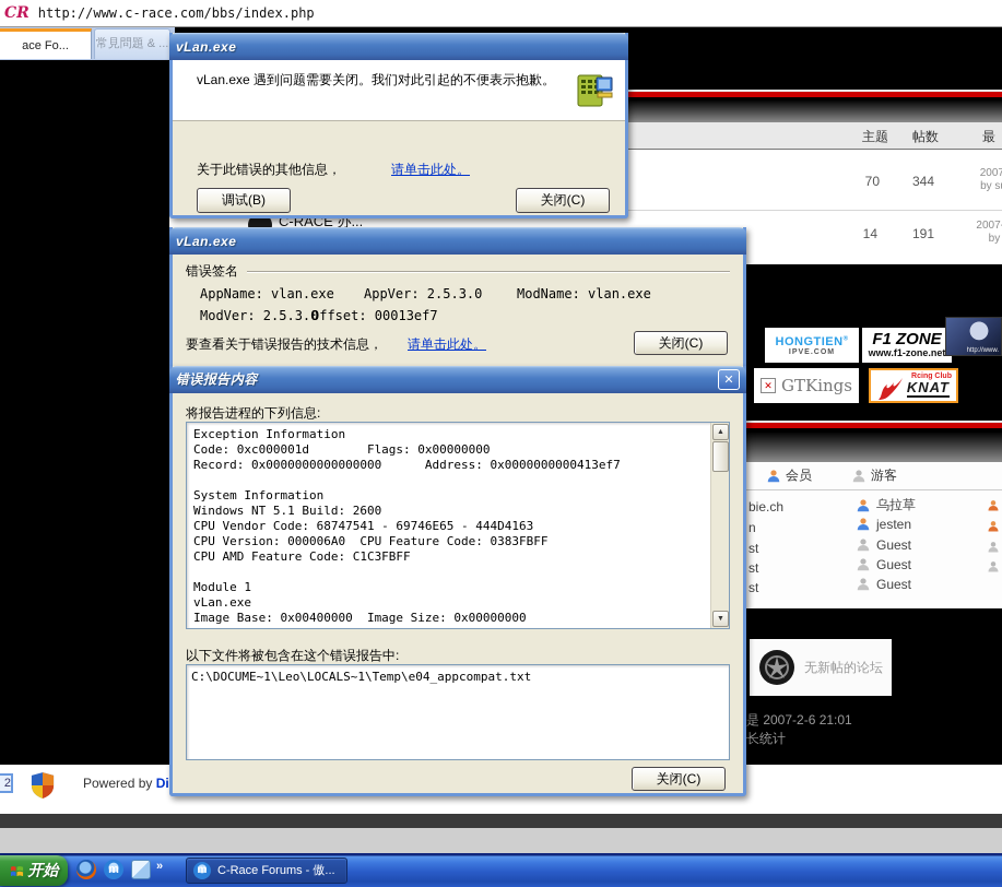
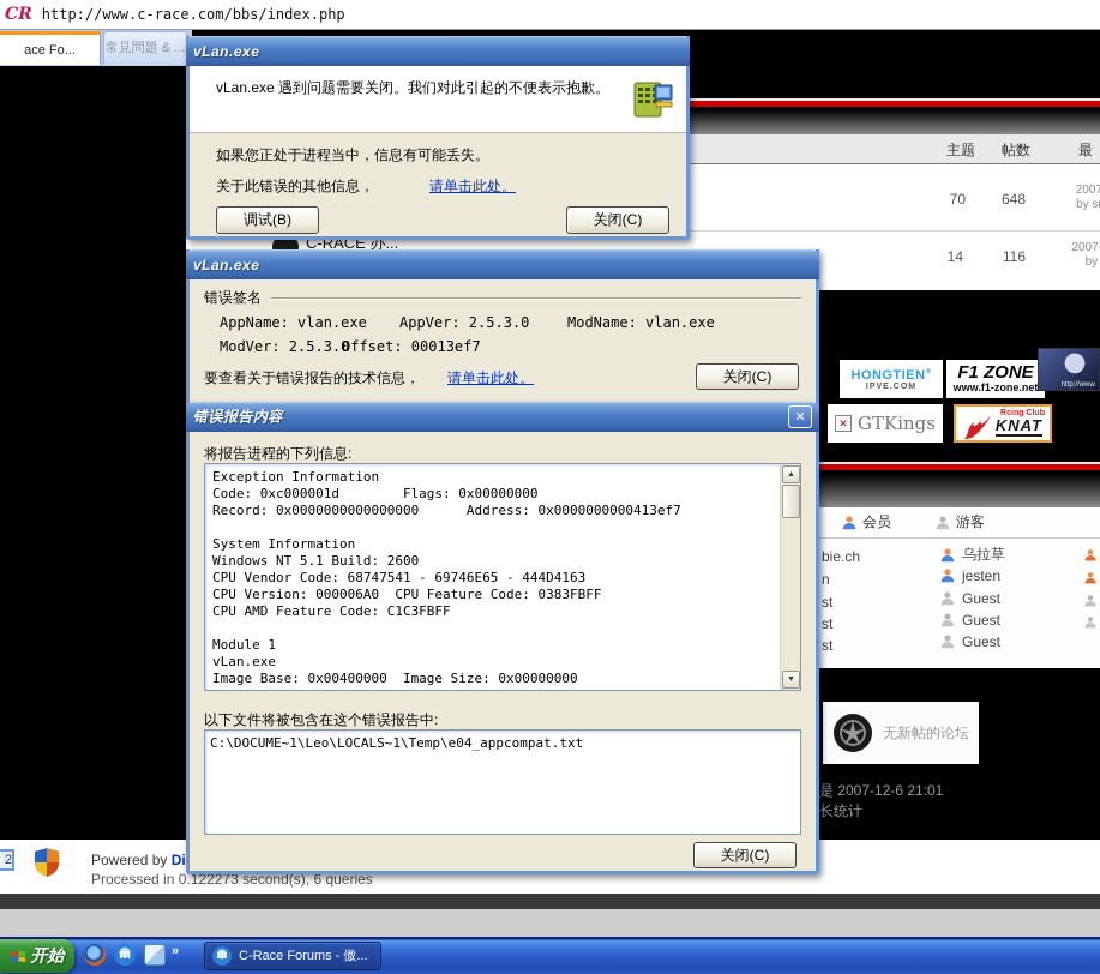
  CR
  http://www.c-race.com/bbs/index.php
  ace Fo...
  常見問題 & ...
  主题
  帖数
  最
  70
- 344
+ 648
  2007
  by s
  C-RACE 办...
  14
- 191
+ 116
  2007
  HONGTIEN
  F1 ZONE
  www.f1-zone.net
  ✕
  GTKings
  KNAT
  会员
  游客
  bie.ch
  n
  st
  st
  st
  乌拉草
  jesten
  Guest
  Guest
  Guest
  无新帖的论坛
- 是 2007-2-6 21:01
+ 是 2007-12-6 21:01
  长统计
  2
  Powered by Di
+ Processed in 0.122273 second(s), 6 queries
  vLan.exe
  vLan.exe 遇到问题需要关闭。我们对此引起的不便表示抱歉。
+ 如果您正处于进程当中，信息有可能丢失。
  关于此错误的其他信息，
  请单击此处。
  调试(B)
  关闭(C)
  vLan.exe
  错误签名
  AppName: vlan.exe
  AppVer: 2.5.3.0
  ModName: vlan.exe
  ModVer: 2.5.3.0
  Offset: 00013ef7
  要查看关于错误报告的技术信息，
  请单击此处。
  关闭(C)
  错误报告内容
  ✕
  将报告进程的下列信息:
  Exception Information
  Code: 0xc000001d Flags: 0x00000000
  Record: 0x0000000000000000 Address: 0x0000000000413ef7
  System Information
  Windows NT 5.1 Build: 2600
  CPU Vendor Code: 68747541 - 69746E65 - 444D4163
  CPU Version: 000006A0 CPU Feature Code: 0383FBFF
  CPU AMD Feature Code: C1C3FBFF
  Module 1
  vLan.exe
  Image Base: 0x00400000 Image Size: 0x00000000
  以下文件将被包含在这个错误报告中:
  C:\DOCUME~1\Leo\LOCALS~1\Temp\e04_appcompat.txt
  关闭(C)
  开始
  m
  »
  m
  C-Race Forums - 傲...
